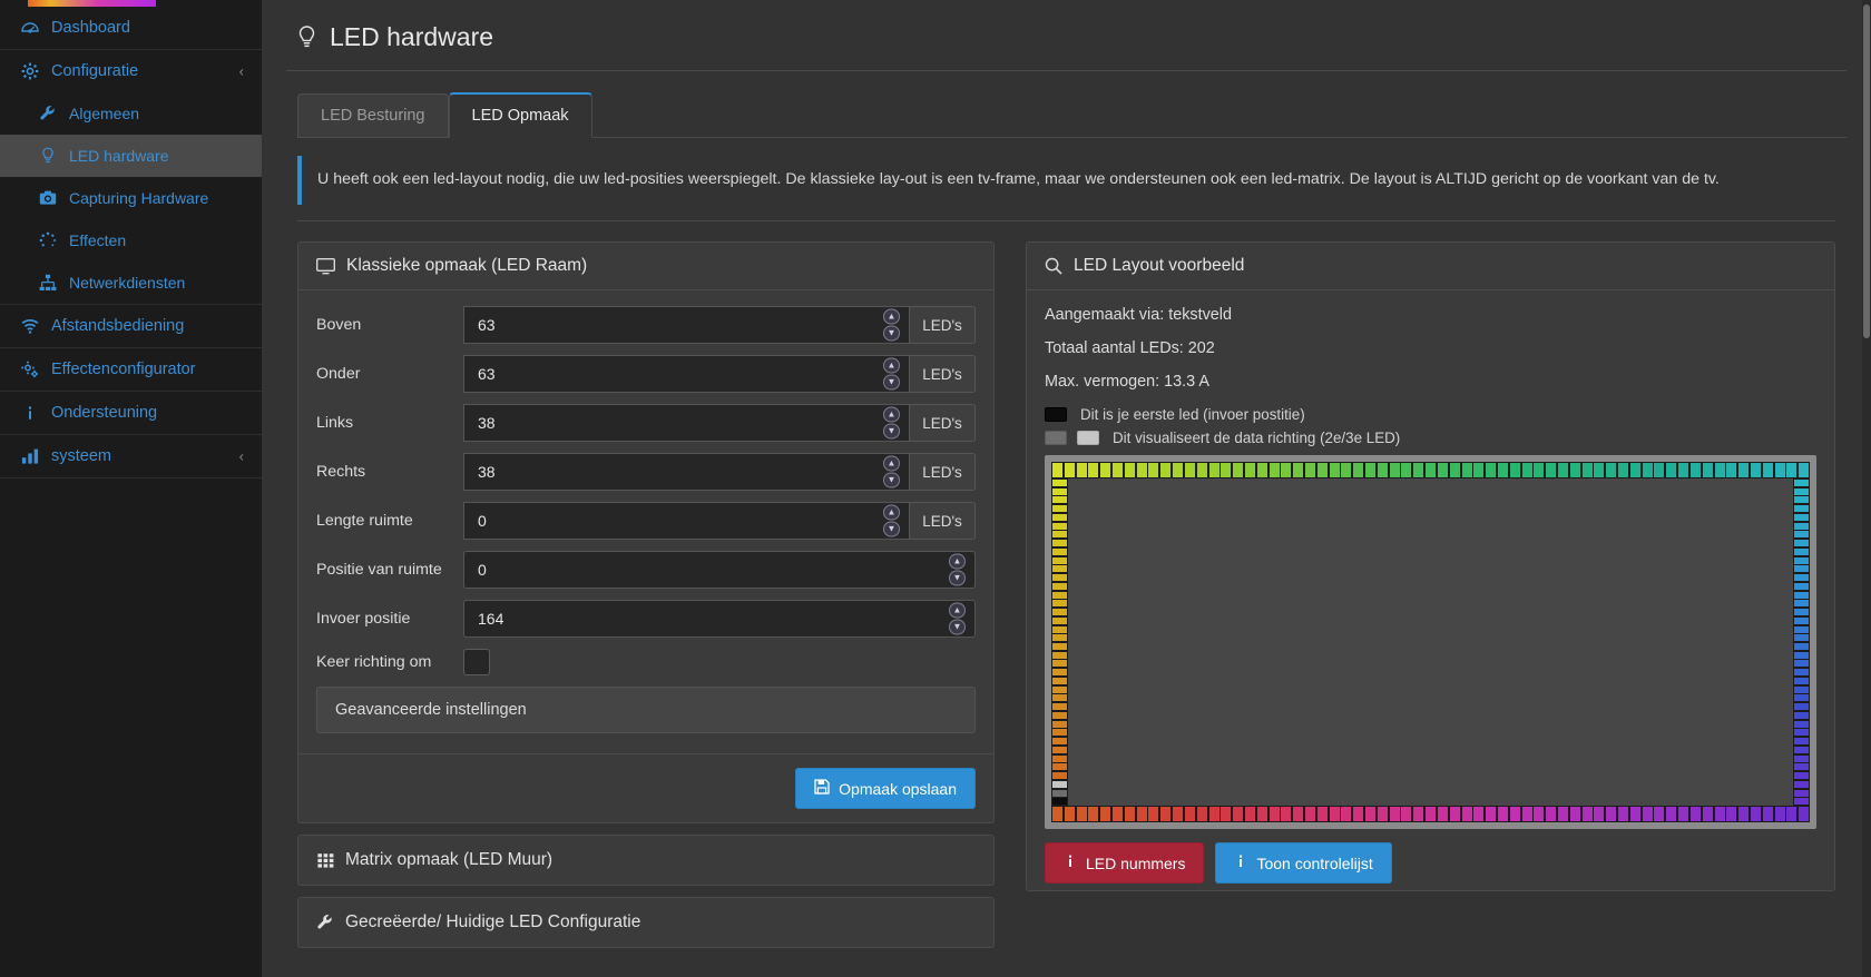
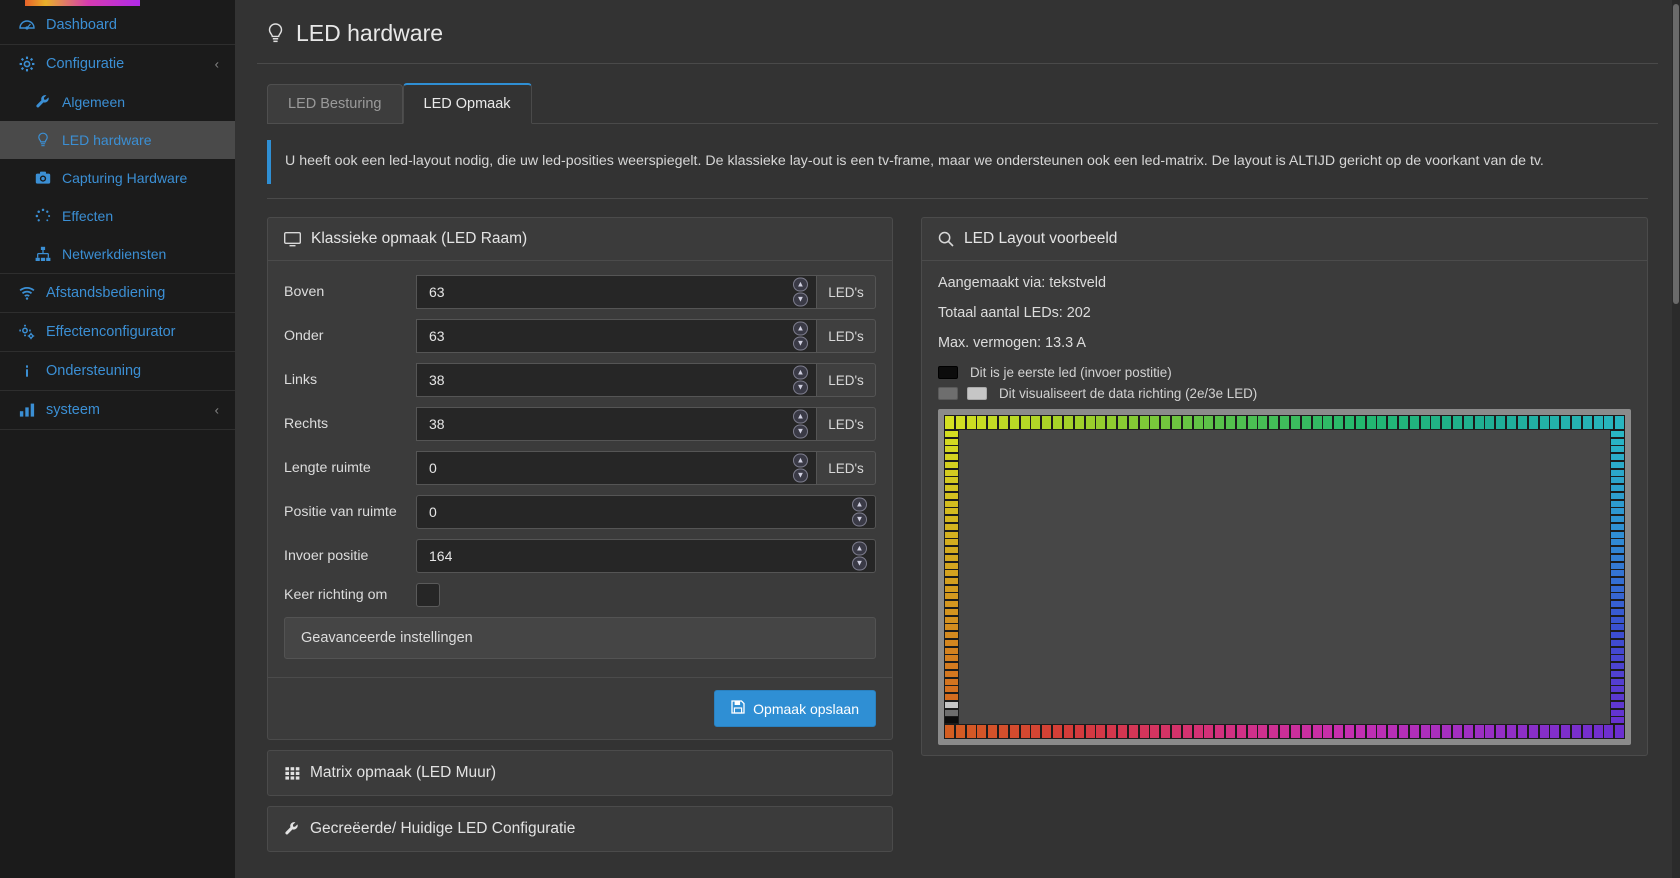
  Dashboard
  Configuratie
  ‹
  Algemeen
  LED hardware
  Capturing Hardware
  Effecten
  Netwerkdiensten
  Afstandsbediening
  Effectenconfigurator
  Ondersteuning
  systeem
  ‹
  LED hardware
  LED Besturing
  LED Opmaak
  U heeft ook een led-layout nodig, die uw led-posities weerspiegelt. De klassieke lay-out is een tv-frame, maar we ondersteunen ook een led-matrix. De layout is ALTIJD gericht op de voorkant van de tv.
  Klassieke opmaak (LED Raam)
  Boven
  63
  ▲
  ▼
  LED's
  Onder
  63
  ▲
  ▼
  LED's
  Links
  38
  ▲
  ▼
  LED's
  Rechts
  38
  ▲
  ▼
  LED's
  Lengte ruimte
  0
  ▲
  ▼
  LED's
  Positie van ruimte
  0
  ▲
  ▼
  Invoer positie
  164
  ▲
  ▼
  Keer richting om
  Geavanceerde instellingen
  Opmaak opslaan
  Matrix opmaak (LED Muur)
  Gecreëerde/ Huidige LED Configuratie
  LED Layout voorbeeld
  Aangemaakt via: tekstveld
  Totaal aantal LEDs: 202
  Max. vermogen: 13.3 A
  Dit is je eerste led (invoer postitie)
  Dit visualiseert de data richting (2e/3e LED)
- LED nummers
- Toon controlelijst
